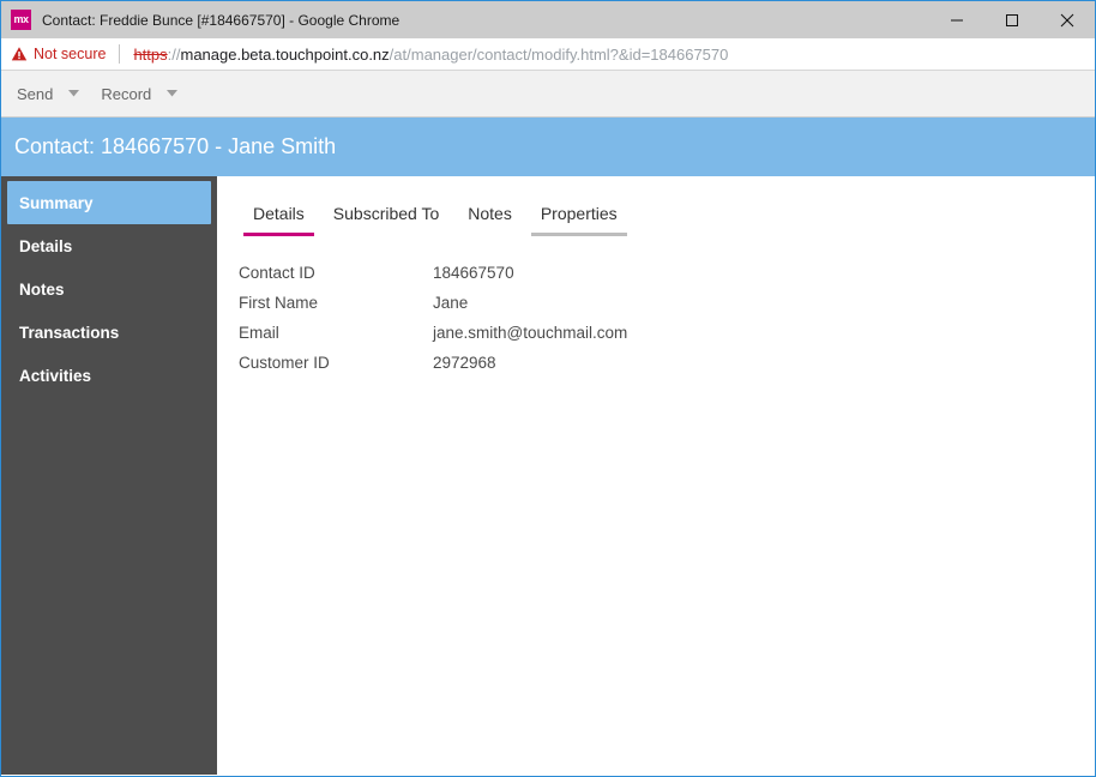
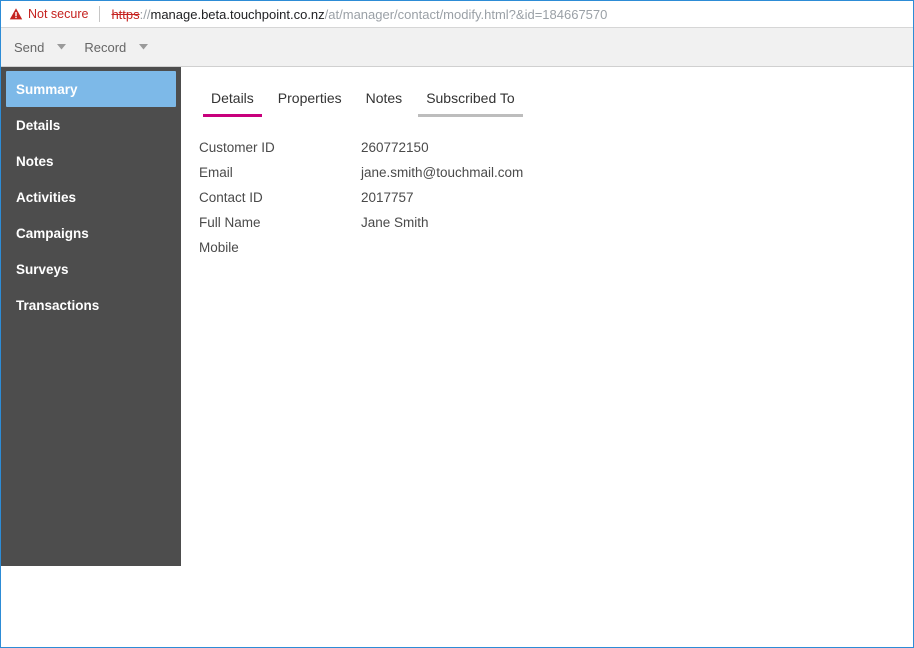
- mx
- Contact: Freddie Bunce [#184667570] - Google Chrome
  Not secure
  https://manage.beta.touchpoint.co.nz/at/manager/contact/modify.html?&id=184667570
  Send
  Record
- Contact: 184667570 - Jane Smith
  Summary
  Details
  Notes
- Transactions
+ Activities
+ Campaigns
+ Surveys
- Activities
+ Transactions
  Details
- Subscribed To
+ Properties
  Notes
- Properties
+ Subscribed To
- Contact ID
+ Customer ID
- 184667570
+ 260772150
- First Name
- Jane
  Email
  jane.smith@touchmail.com
- Customer ID
+ Contact ID
- 2972968
+ 2017757
+ Full Name
+ Jane Smith
+ Mobile
